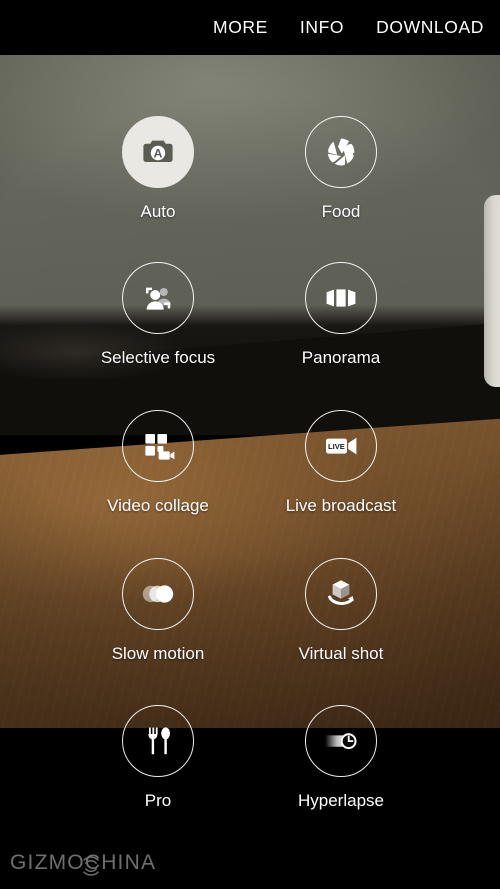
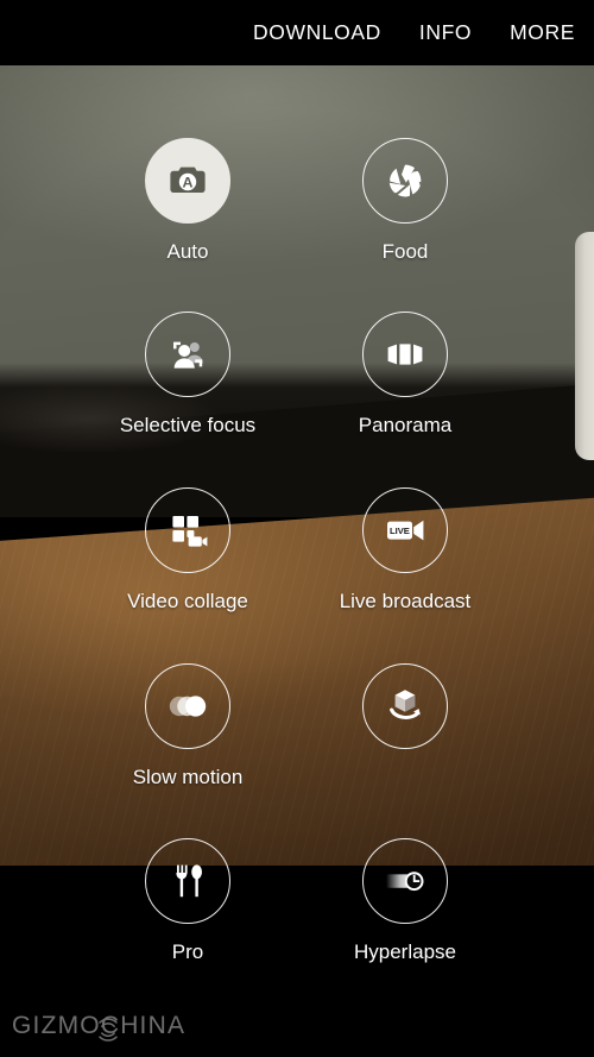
- MORE
+ DOWNLOAD
  INFO
- DOWNLOAD
+ MORE
  A
  Auto
  Food
  Selective focus
  Panorama
  Video collage
  LIVE
  Live broadcast
  Slow motion
- Virtual shot
  Pro
  Hyperlapse
  GIZMOCHINA
